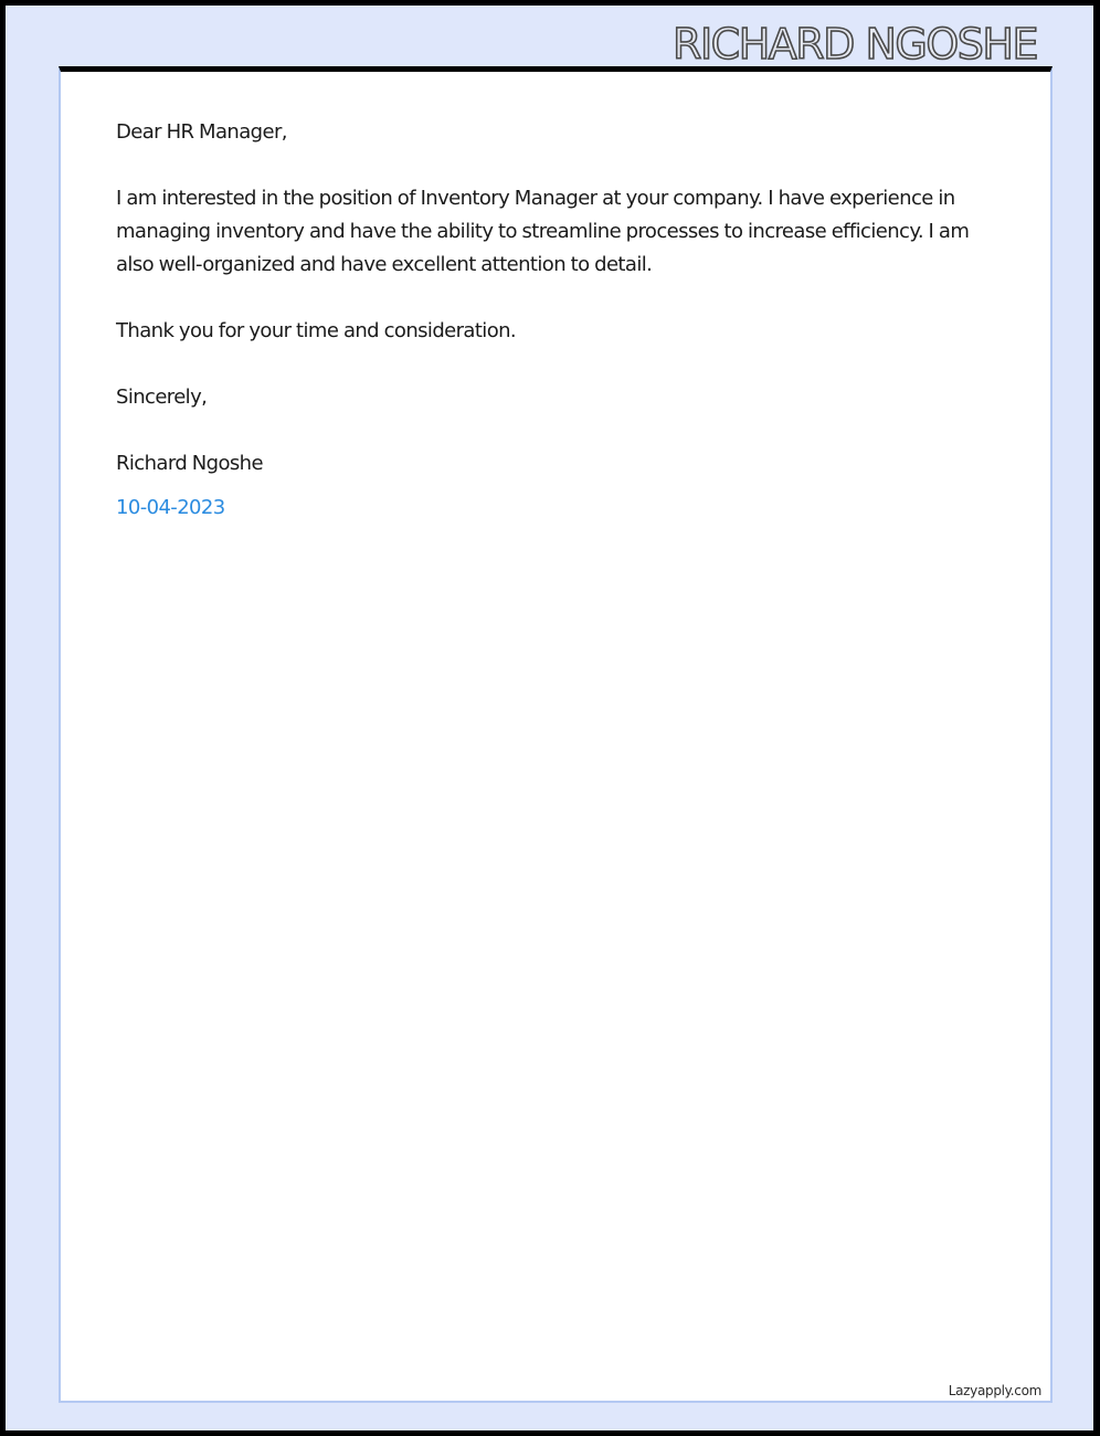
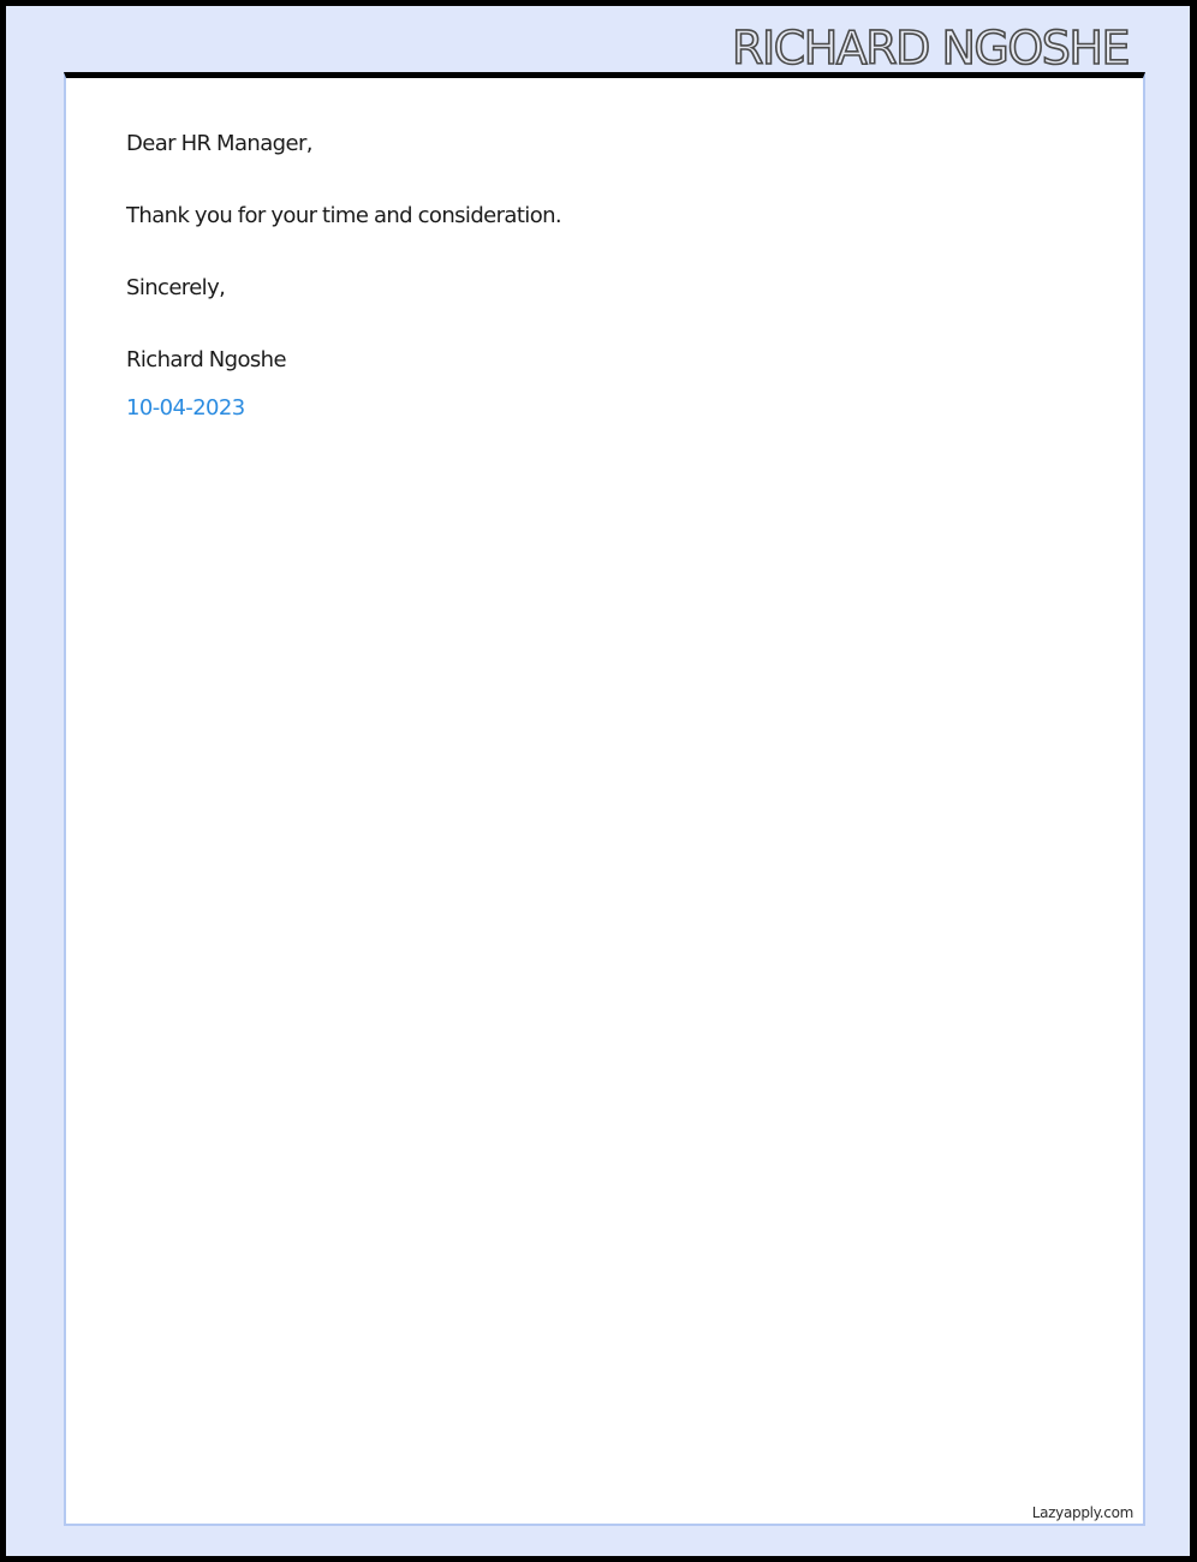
  RICHARD NGOSHE
  Dear HR Manager,
- I am interested in the position of Inventory Manager at your company. I have experience in managing inventory and have the ability to streamline processes to increase efficiency. I am also well-organized and have excellent attention to detail.
  Thank you for your time and consideration.
  Sincerely,
  Richard Ngoshe
  10-04-2023
  Lazyapply.com
